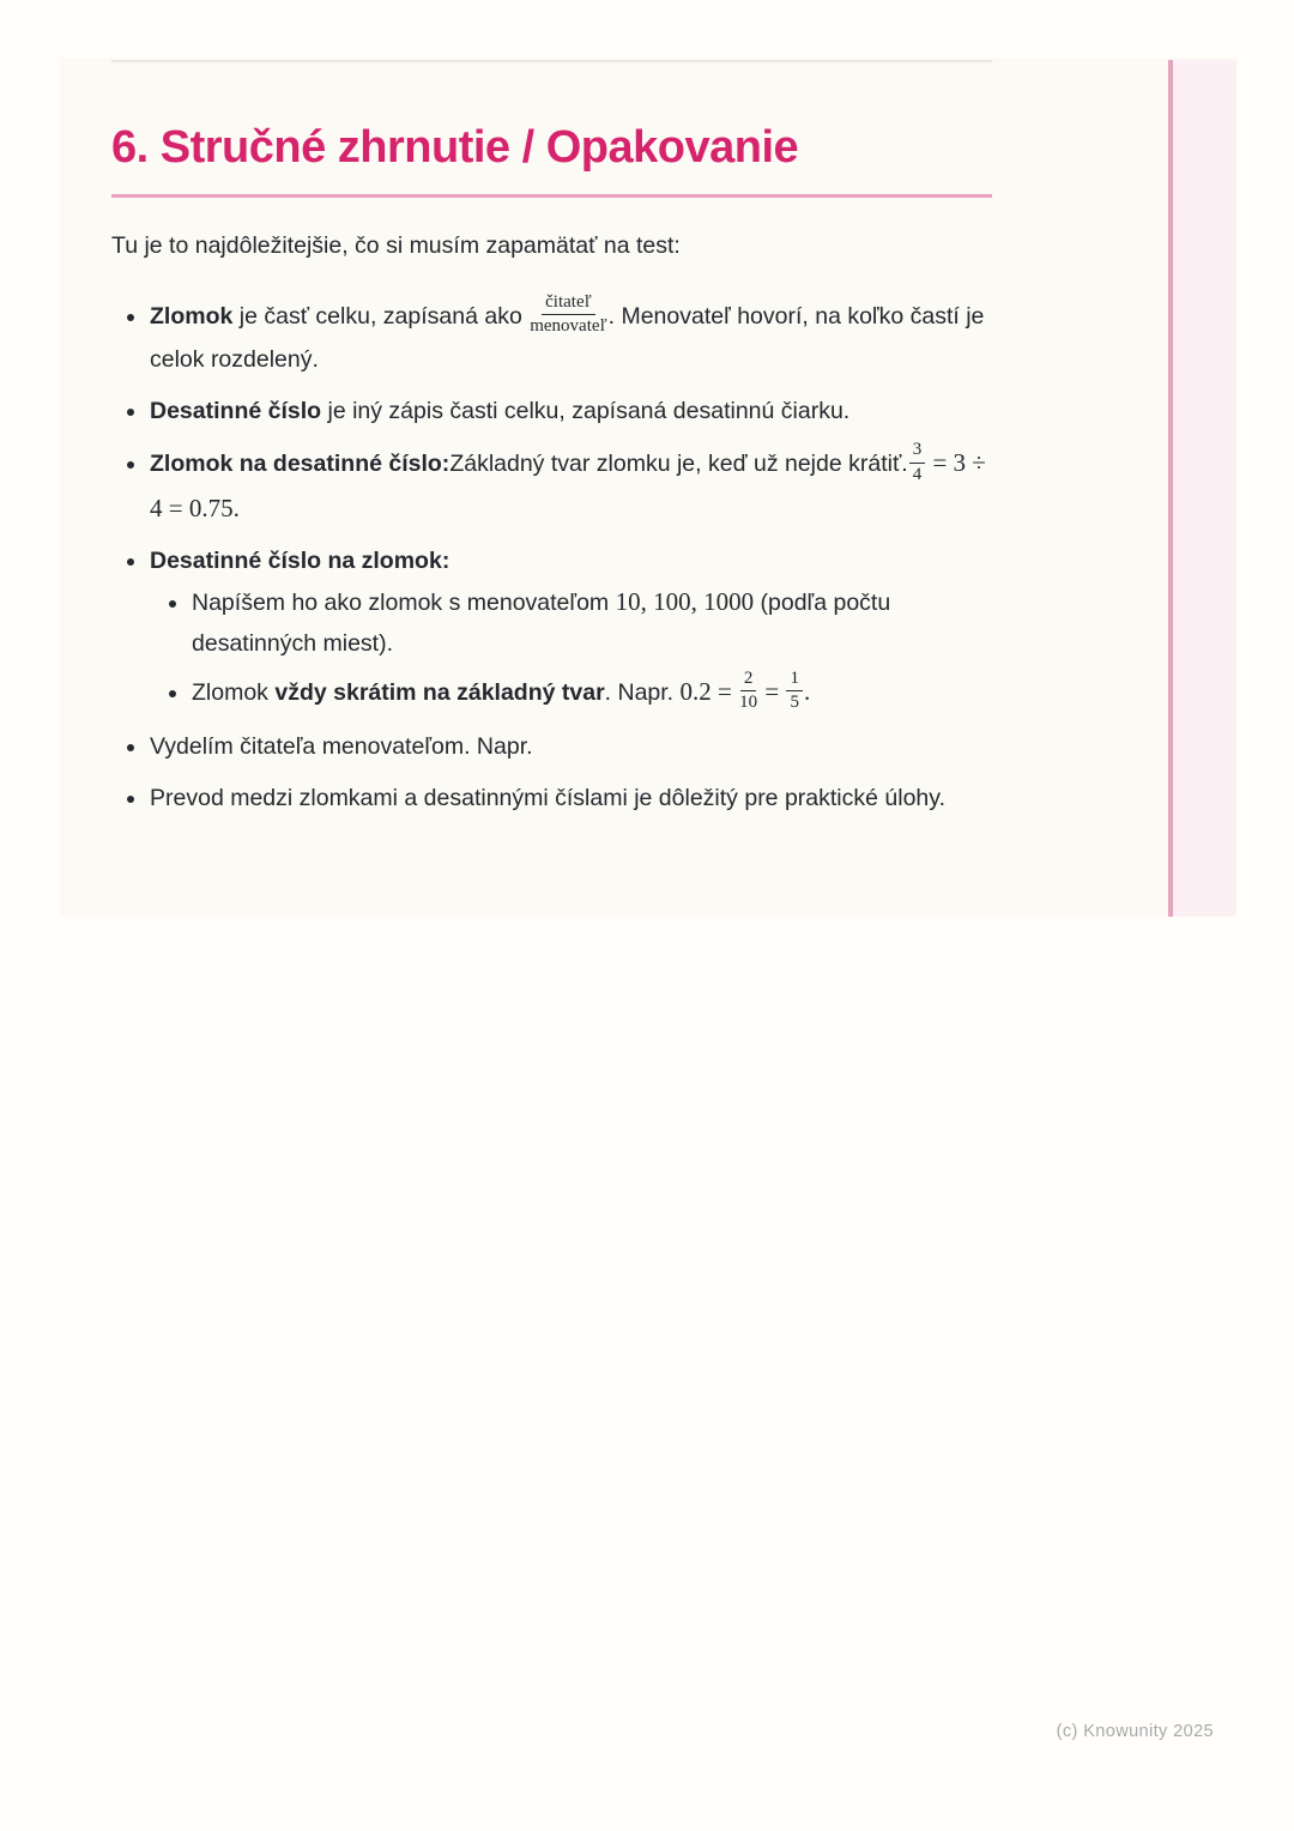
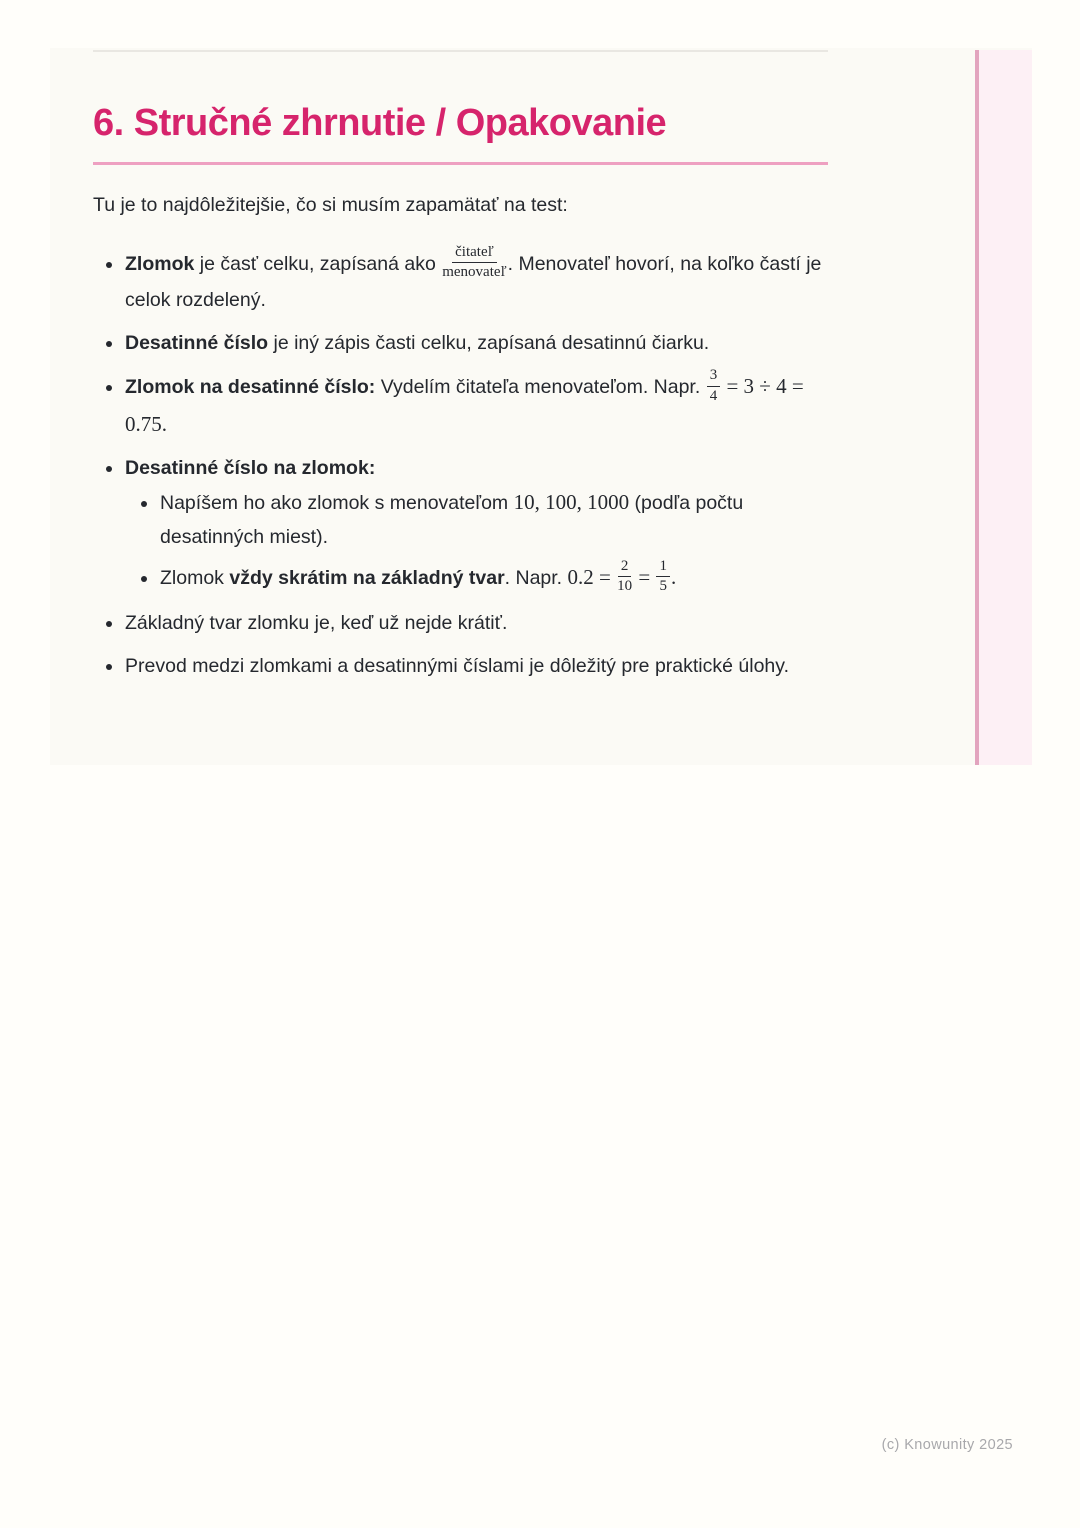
  6. Stručné zhrnutie / Opakovanie
  Tu je to najdôležitejšie, čo si musím zapamätať na test:
  Zlomok je časť celku, zapísaná ako
  čitateľ
  menovateľ
  . Menovateľ hovorí, na koľko častí je celok rozdelený.
  Desatinné číslo je iný zápis časti celku, zapísaná desatinnú čiarku.
- Zlomok na desatinné číslo:Základný tvar zlomku je, keď už nejde krátiť.
+ Zlomok na desatinné číslo: Vydelím čitateľa menovateľom. Napr.
  3
  4
  = 3 ÷ 4 = 0.75.
  Desatinné číslo na zlomok:
  Napíšem ho ako zlomok s menovateľom 10, 100, 1000 (podľa počtu desatinných miest).
  Zlomok vždy skrátim na základný tvar. Napr. 0.2 =
  2
  10
  =
  1
  5
  .
- Vydelím čitateľa menovateľom. Napr.
+ Základný tvar zlomku je, keď už nejde krátiť.
  Prevod medzi zlomkami a desatinnými číslami je dôležitý pre praktické úlohy.
  (c) Knowunity 2025
